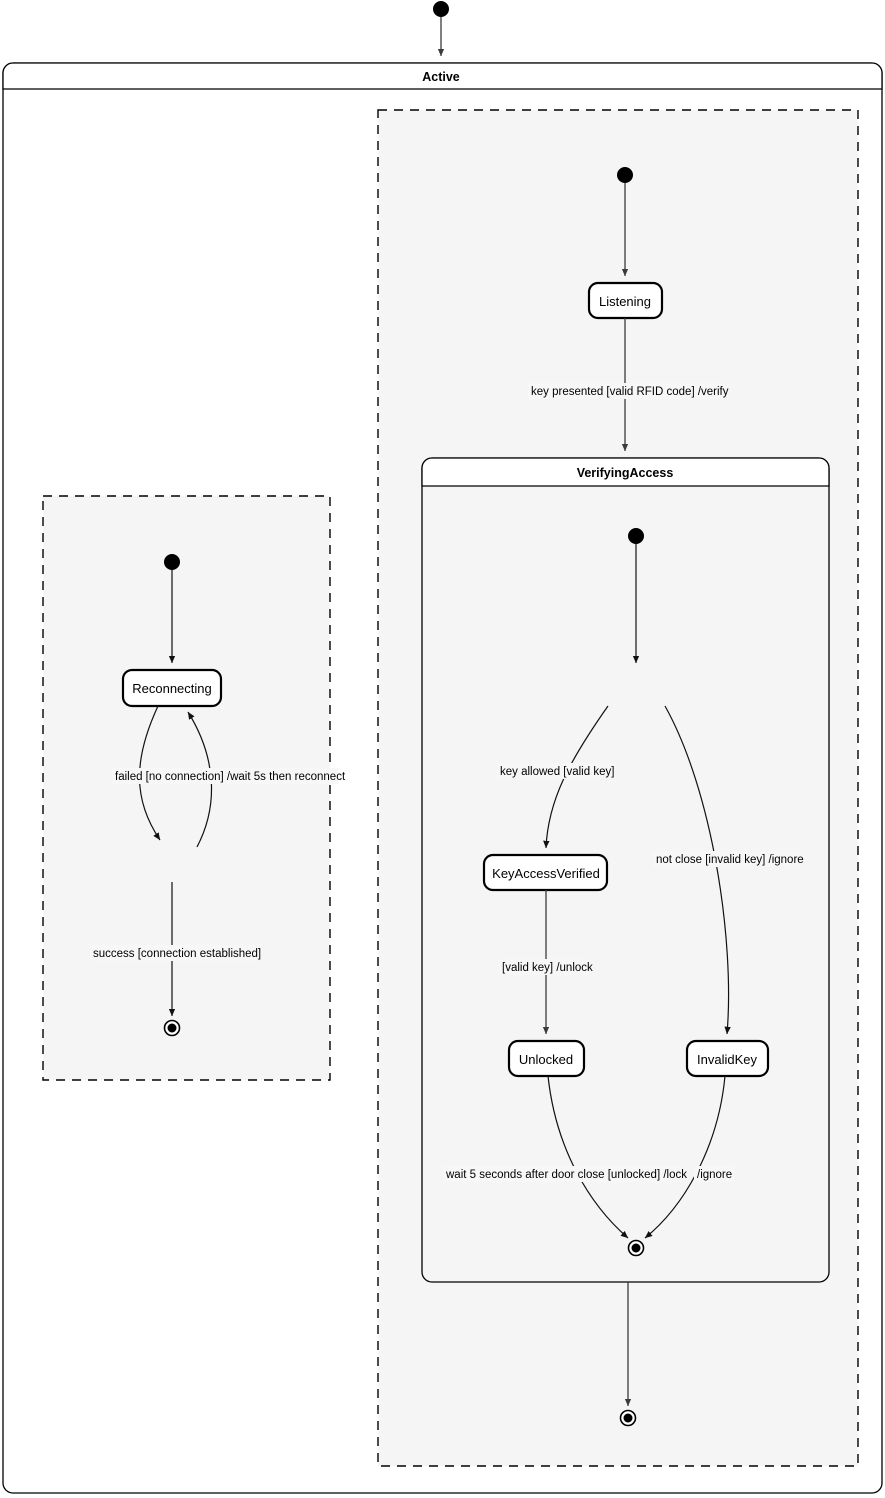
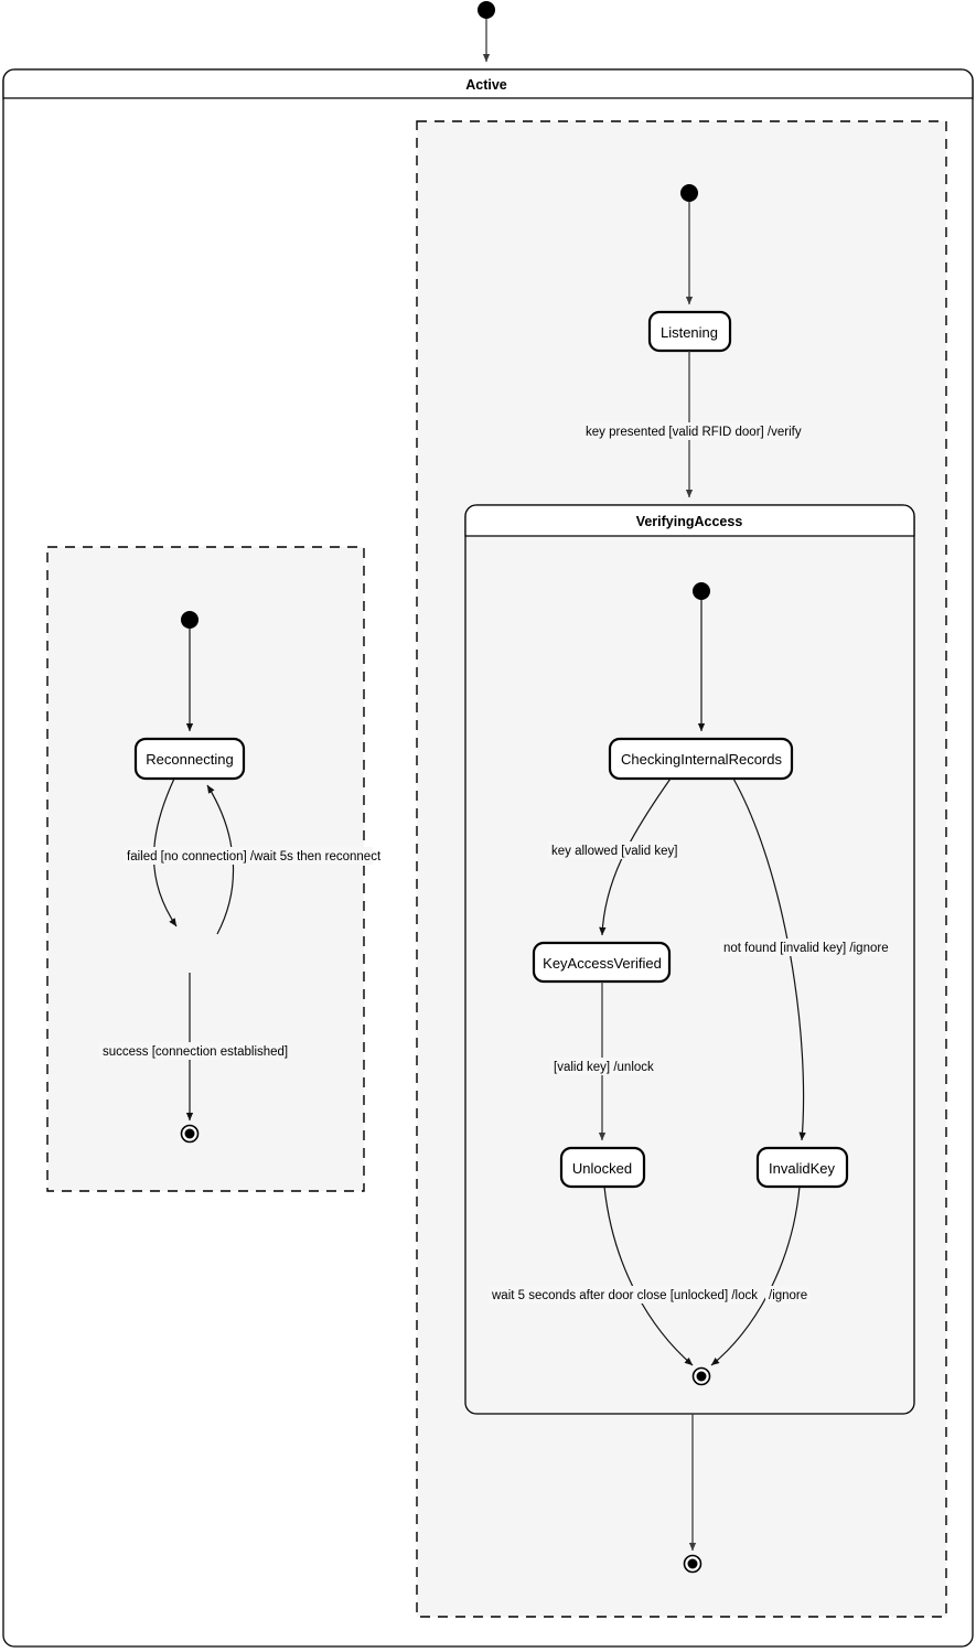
  Active
  Reconnecting
  failed [no connection] /wait 5s then reconnect
  success [connection established]
  Listening
- key presented [valid RFID code] /verify
+ key presented [valid RFID door] /verify
  VerifyingAccess
+ CheckingInternalRecords
  key allowed [valid key]
- not close [invalid key] /ignore
+ not found [invalid key] /ignore
  KeyAccessVerified
  [valid key] /unlock
  Unlocked
  InvalidKey
  wait 5 seconds after door close [unlocked] /lock
  /ignore
